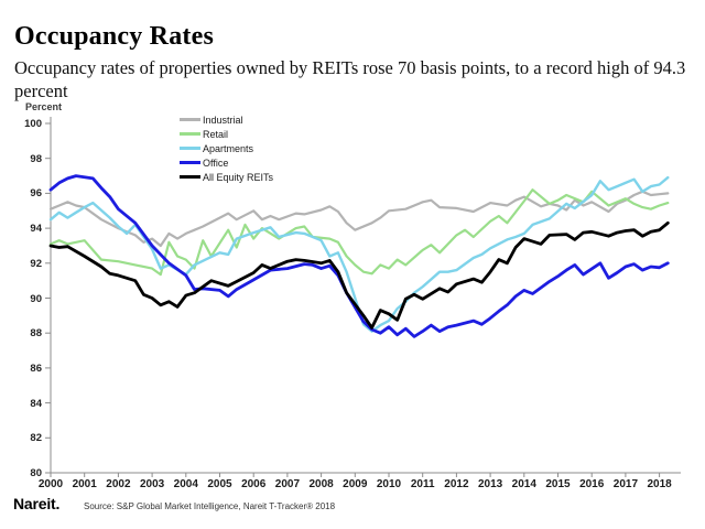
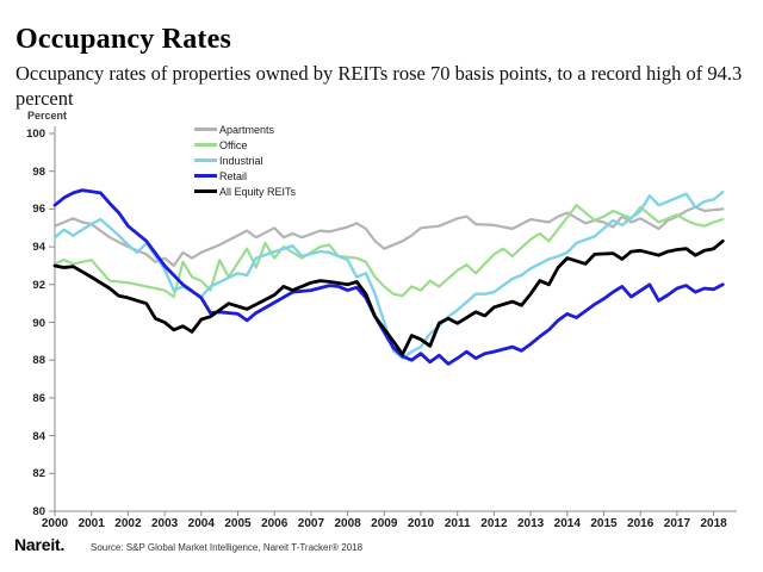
  Occupancy Rates
  Occupancy rates of properties owned by REITs rose 70 basis points, to a record high of 94.3 percent
  Percent
  100
  98
  96
  94
  92
  90
  88
  86
  84
  82
  80
  2000
  2001
  2002
  2003
  2004
  2005
  2006
  2007
  2008
  2009
  2010
  2011
  2012
  2013
  2014
  2015
  2016
  2017
  2018
- Industrial
+ Apartments
- Retail
+ Office
- Apartments
+ Industrial
- Office
+ Retail
  All Equity REITs
  Nareit.
  Source: S&P Global Market Intelligence, Nareit T-Tracker® 2018
